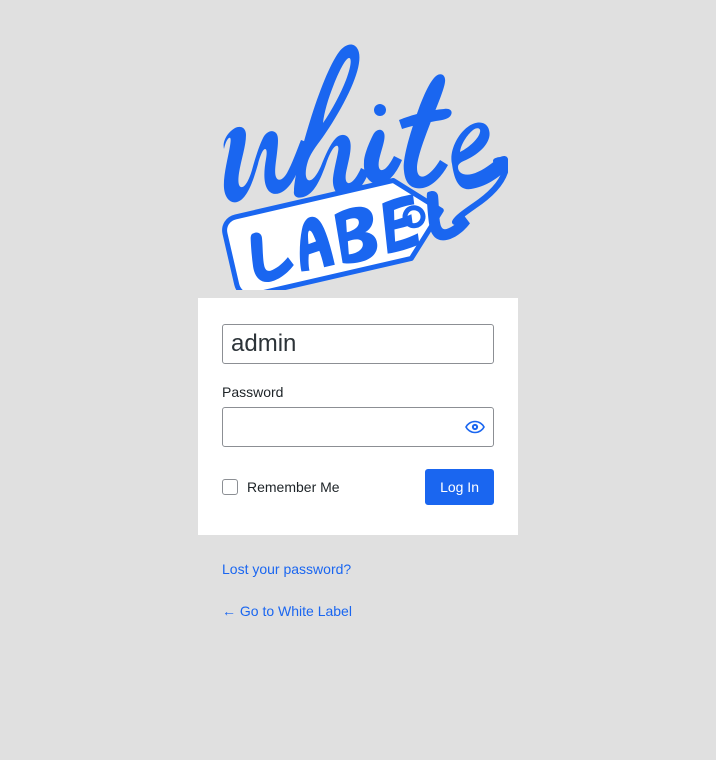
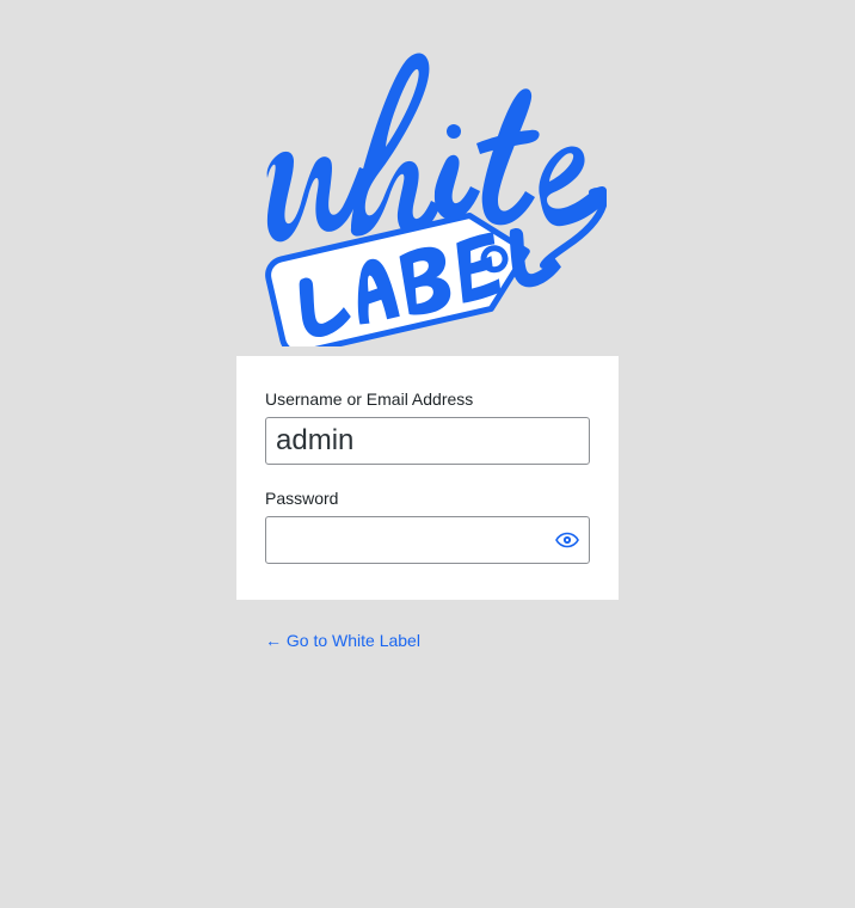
+ Username or Email Address
  admin
  Password
- Remember Me
- Log In
- Lost your password?
  ← Go to White Label
